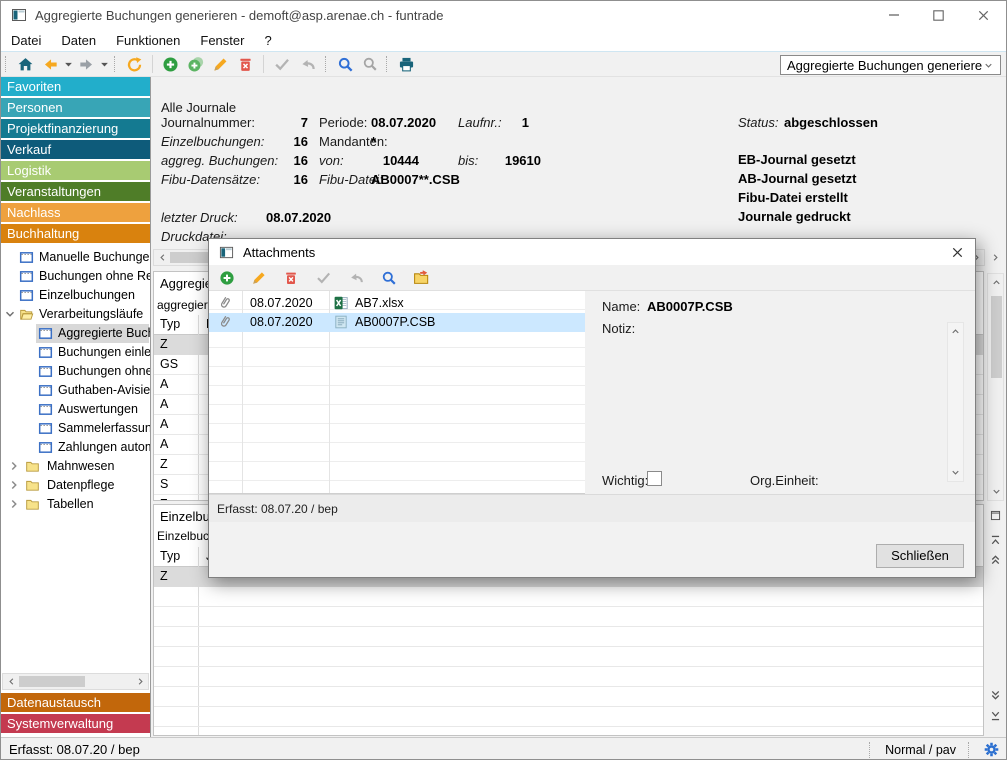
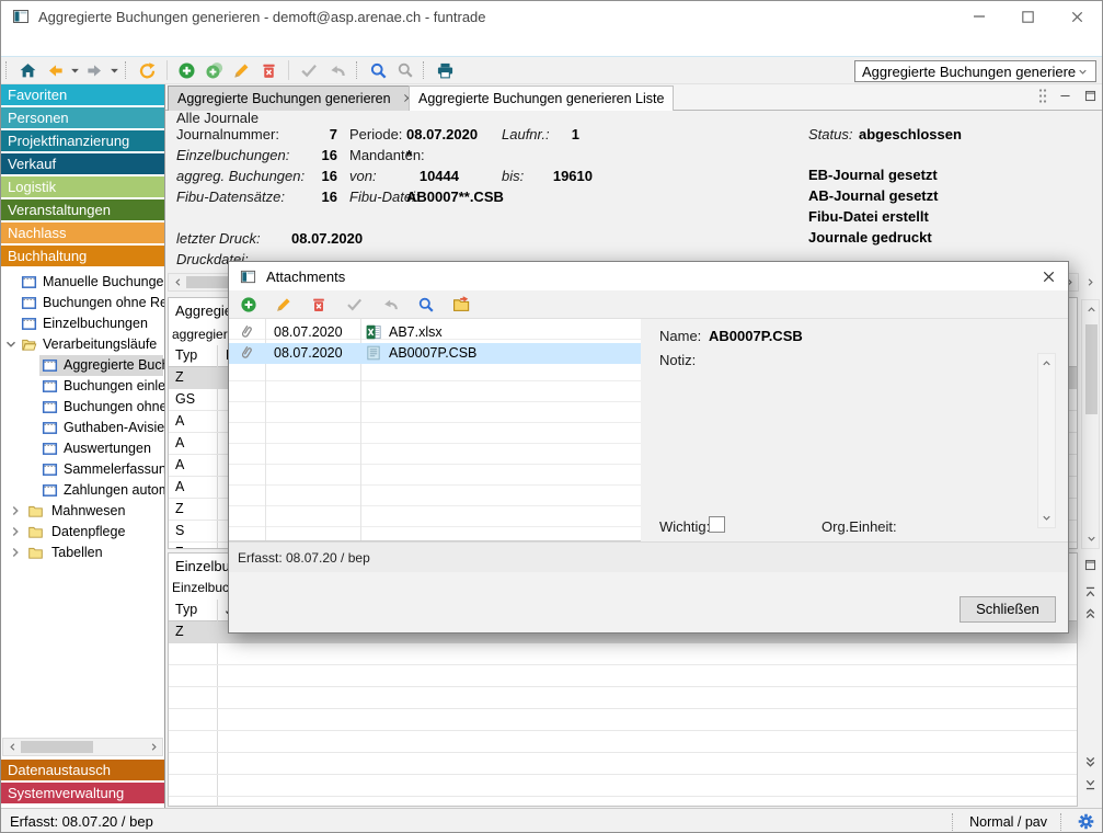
  Aggregierte Buchungen generieren - demoft@asp.arenae.ch - funtrade
- Datei
- Daten
- Funktionen
- Fenster
- ?
  Aggregierte Buchungen generiere
  Favoriten
  Personen
  Projektfinanzierung
  Verkauf
  Logistik
  Veranstaltungen
  Nachlass
  Buchhaltung
  Manuelle Buchunge
  Buchungen ohne Re
  Einzelbuchungen
  Verarbeitungsläufe
  Aggregierte Buc
  Buchungen einle
  Buchungen ohne
  Guthaben-Avisie
  Auswertungen
  Sammelerfassun
  Zahlungen auto
  Mahnwesen
  Datenpflege
  Tabellen
  Datenaustausch
  Systemverwaltung
+ Aggregierte Buchungen generieren
+ Aggregierte Buchungen generieren Liste
  Alle Journale
  Journalnummer:
  7
  Periode:
  08.07.2020
  Laufnr.:
  1
  Status:
  abgeschlossen
  Einzelbuchungen:
  16
  Mandanten:
  *
  aggreg. Buchungen:
  16
  von:
  10444
  bis:
  19610
  Fibu-Datensätze:
  16
  Fibu-Datei:
  AB0007**.CSB
  EB-Journal gesetzt
  AB-Journal gesetzt
  Fibu-Datei erstellt
  Journale gedruckt
  letzter Druck:
  08.07.2020
  Druckdatei:
  Typ
  Z
  GS
  A
  A
  A
  A
  Z
  S
  Typ
  Z
  Erfasst: 08.07.20 / bep
  Normal / pav
  Attachments
  08.07.2020
  AB7.xlsx
  08.07.2020
  AB0007P.CSB
  Name:
  AB0007P.CSB
  Notiz:
  Wichtig
  Org.Einheit:
  Erfasst: 08.07.20 / bep
  Schließen
